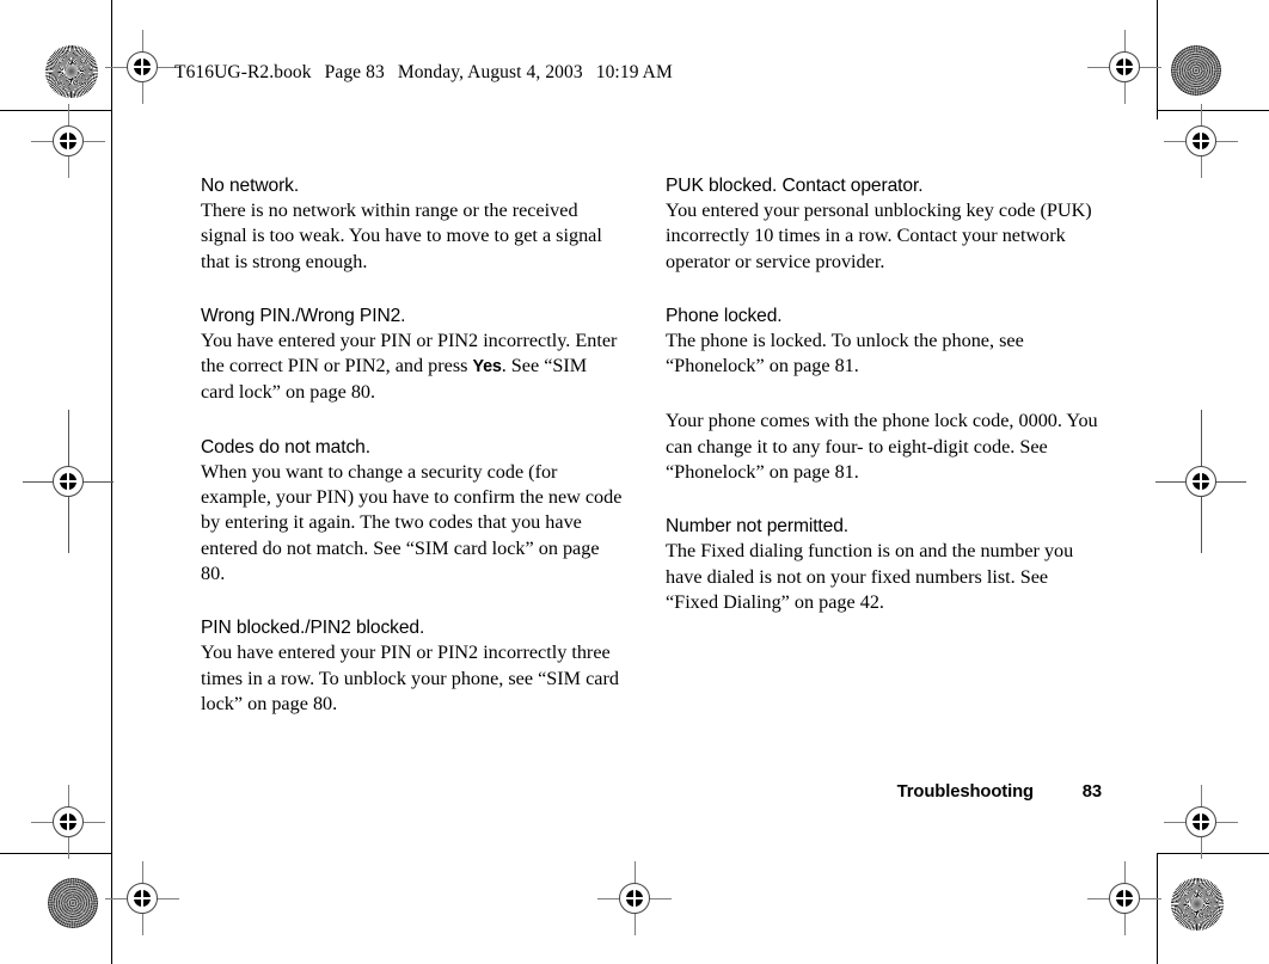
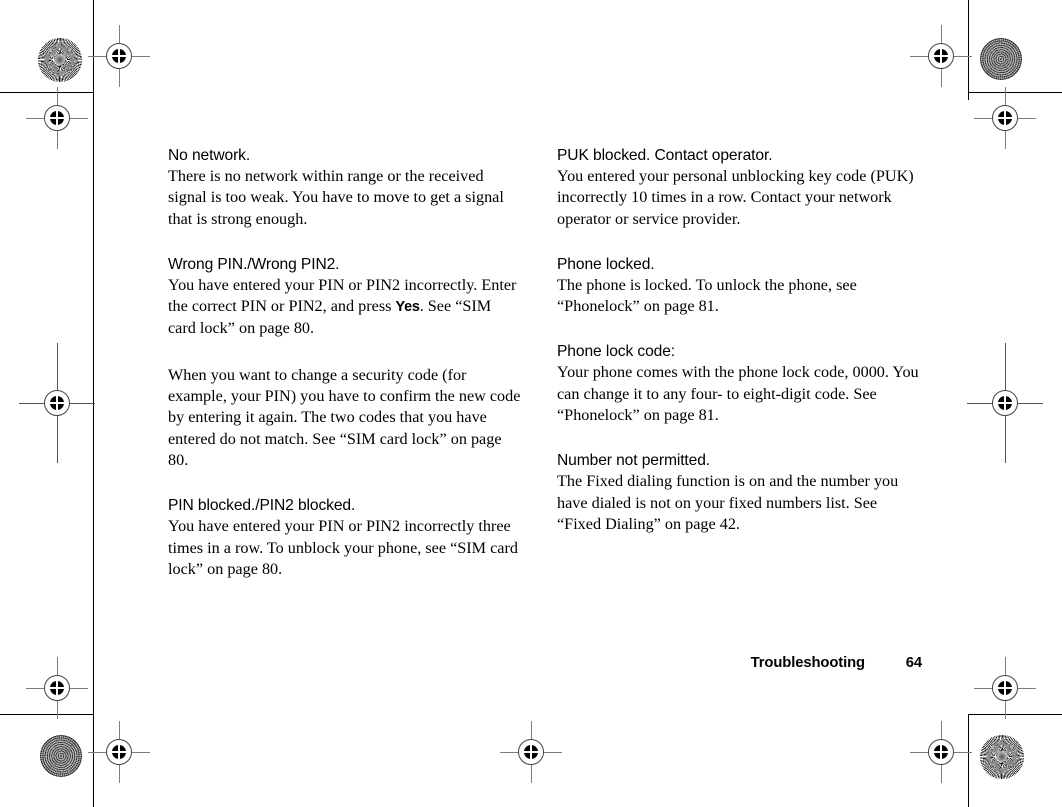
- T616UG-R2.book Page 83 Monday, August 4, 2003 10:19 AM
  No network.
  There is no network within range or the received signal is too weak. You have to move to get a signal that is strong enough.
  Wrong PIN./Wrong PIN2.
  You have entered your PIN or PIN2 incorrectly. Enter the correct PIN or PIN2, and press Yes. See “SIM card lock” on page 80.
- Codes do not match.
  When you want to change a security code (for example, your PIN) you have to confirm the new code by entering it again. The two codes that you have entered do not match. See “SIM card lock” on page 80.
  PIN blocked./PIN2 blocked.
  You have entered your PIN or PIN2 incorrectly three times in a row. To unblock your phone, see “SIM card lock” on page 80.
  PUK blocked. Contact operator.
  You entered your personal unblocking key code (PUK) incorrectly 10 times in a row. Contact your network operator or service provider.
  Phone locked.
  The phone is locked. To unlock the phone, see “Phonelock” on page 81.
+ Phone lock code:
  Your phone comes with the phone lock code, 0000. You can change it to any four- to eight-digit code. See “Phonelock” on page 81.
  Number not permitted.
  The Fixed dialing function is on and the number you have dialed is not on your fixed numbers list. See “Fixed Dialing” on page 42.
- Troubleshooting 83
+ Troubleshooting 64
